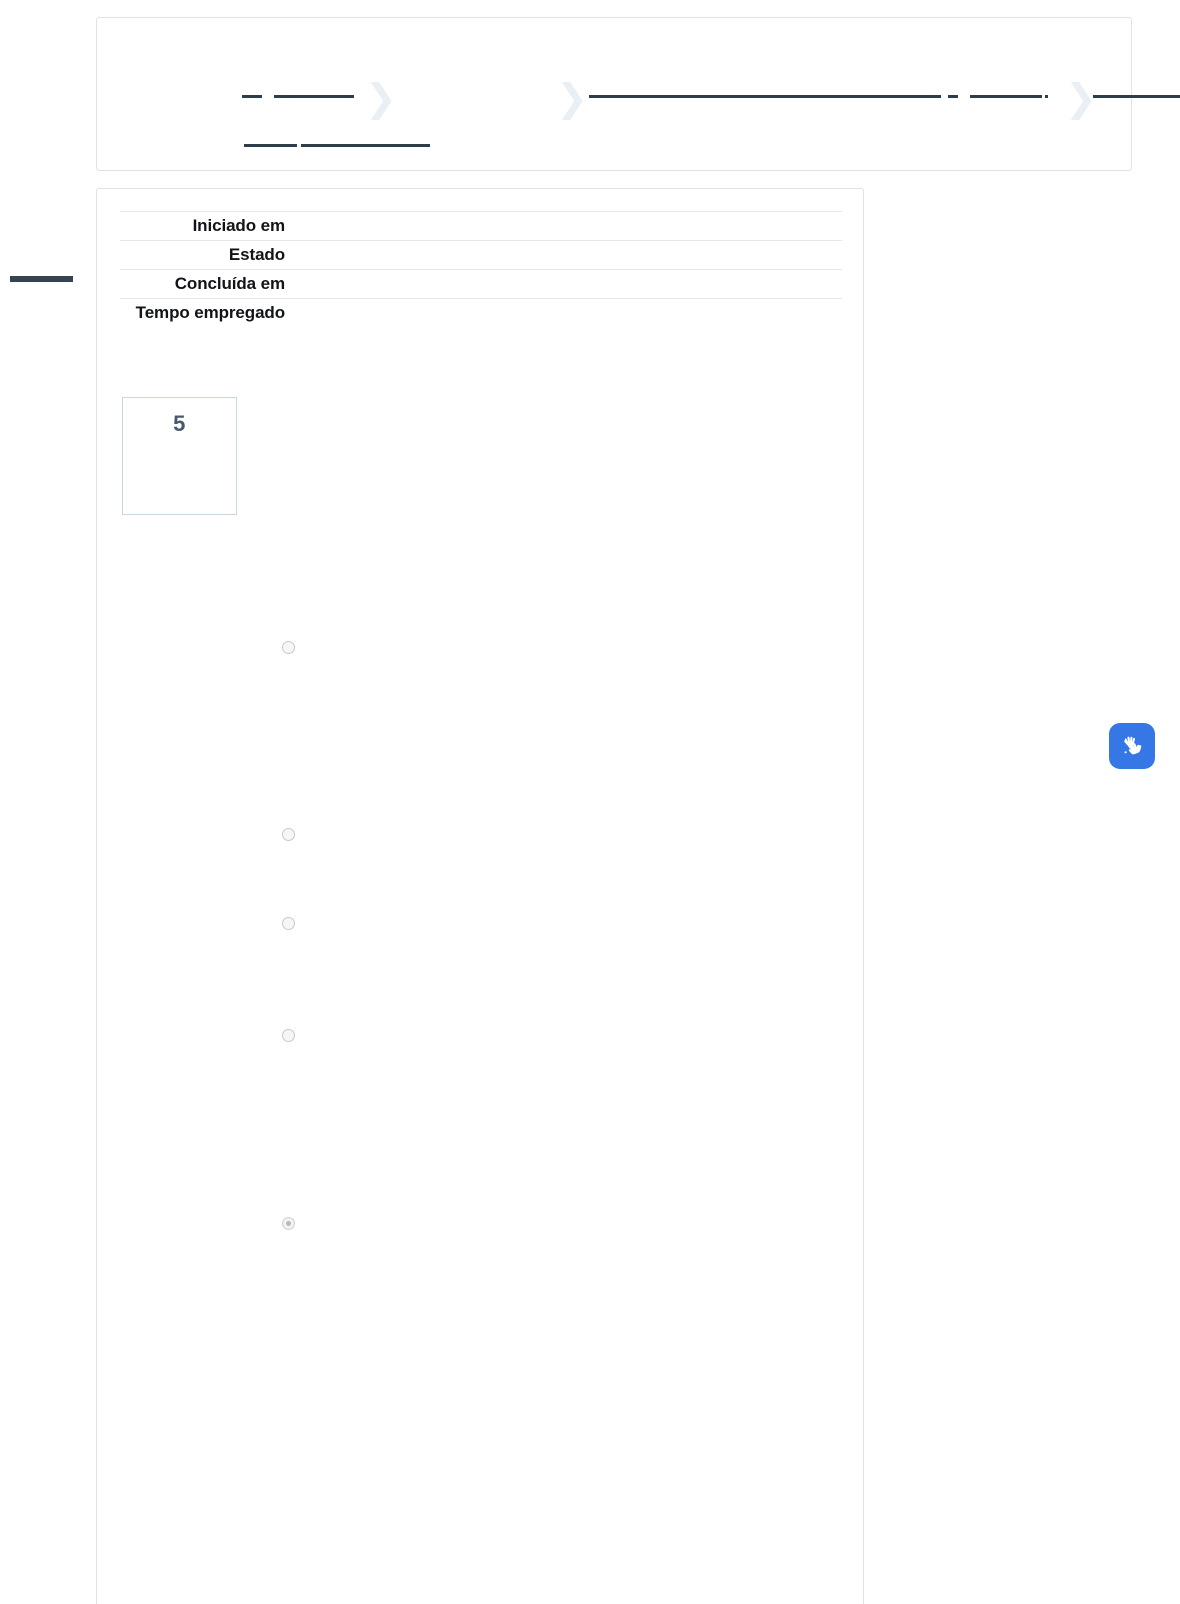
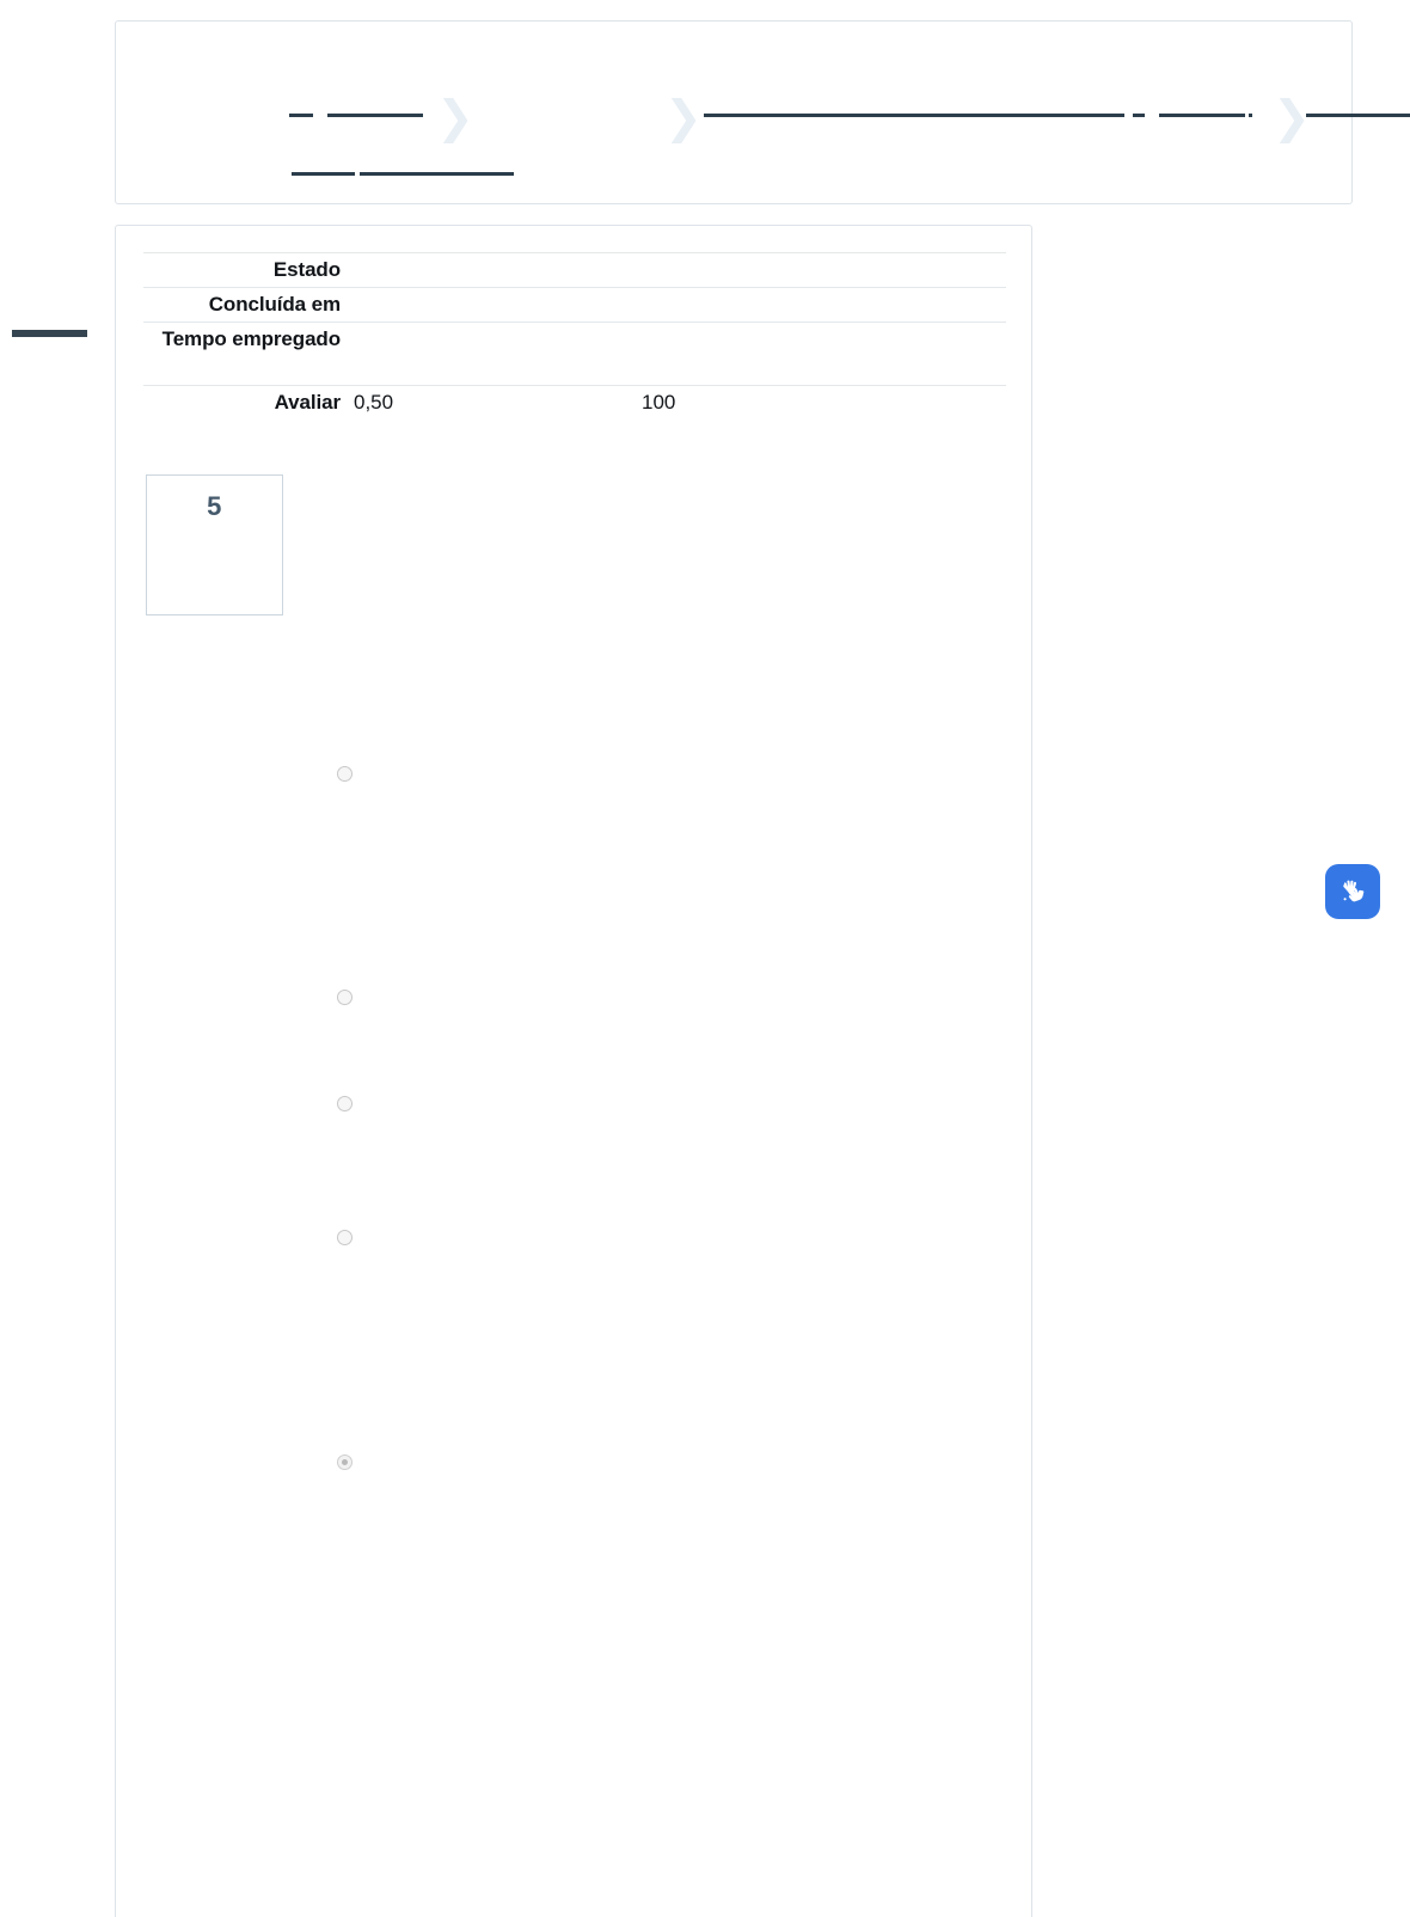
  ❯
- Iniciado em
  Estado
  Concluída em
  Tempo empregado
+ Avaliar	0,50 100
  5
